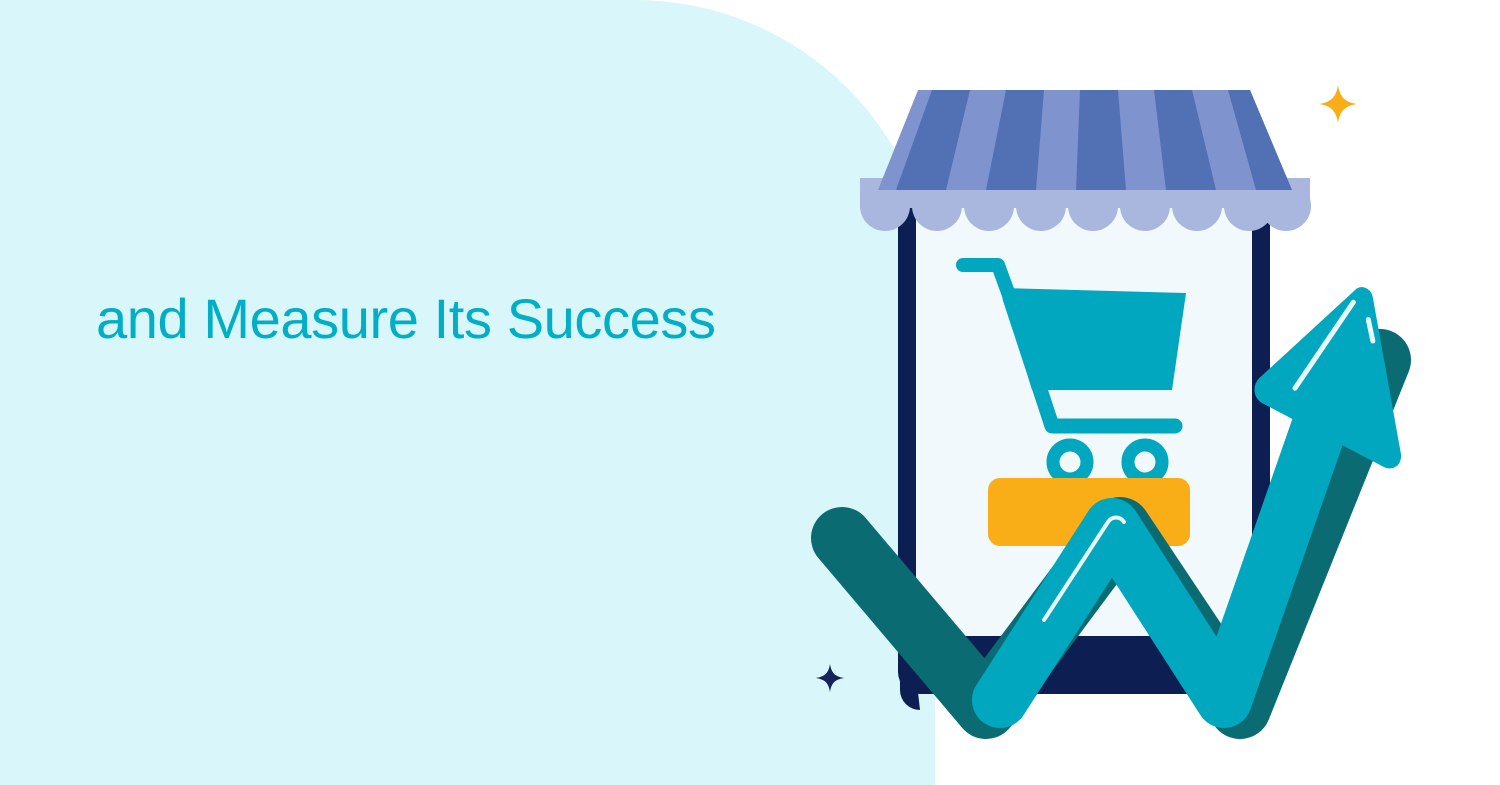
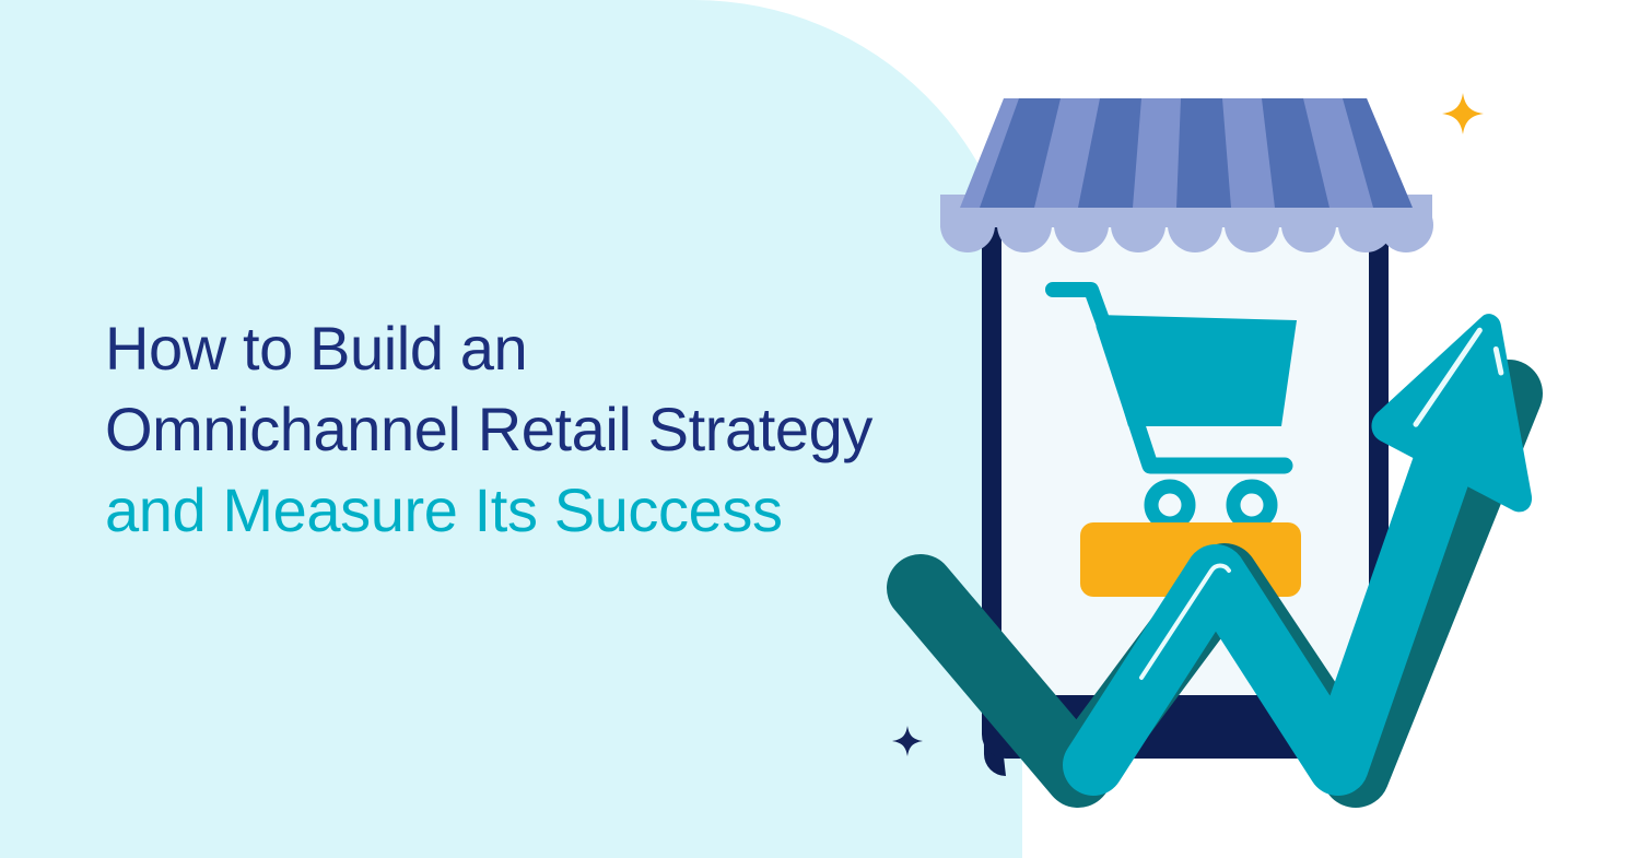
+ How to Build an
+ Omnichannel Retail Strategy
  and Measure Its Success
